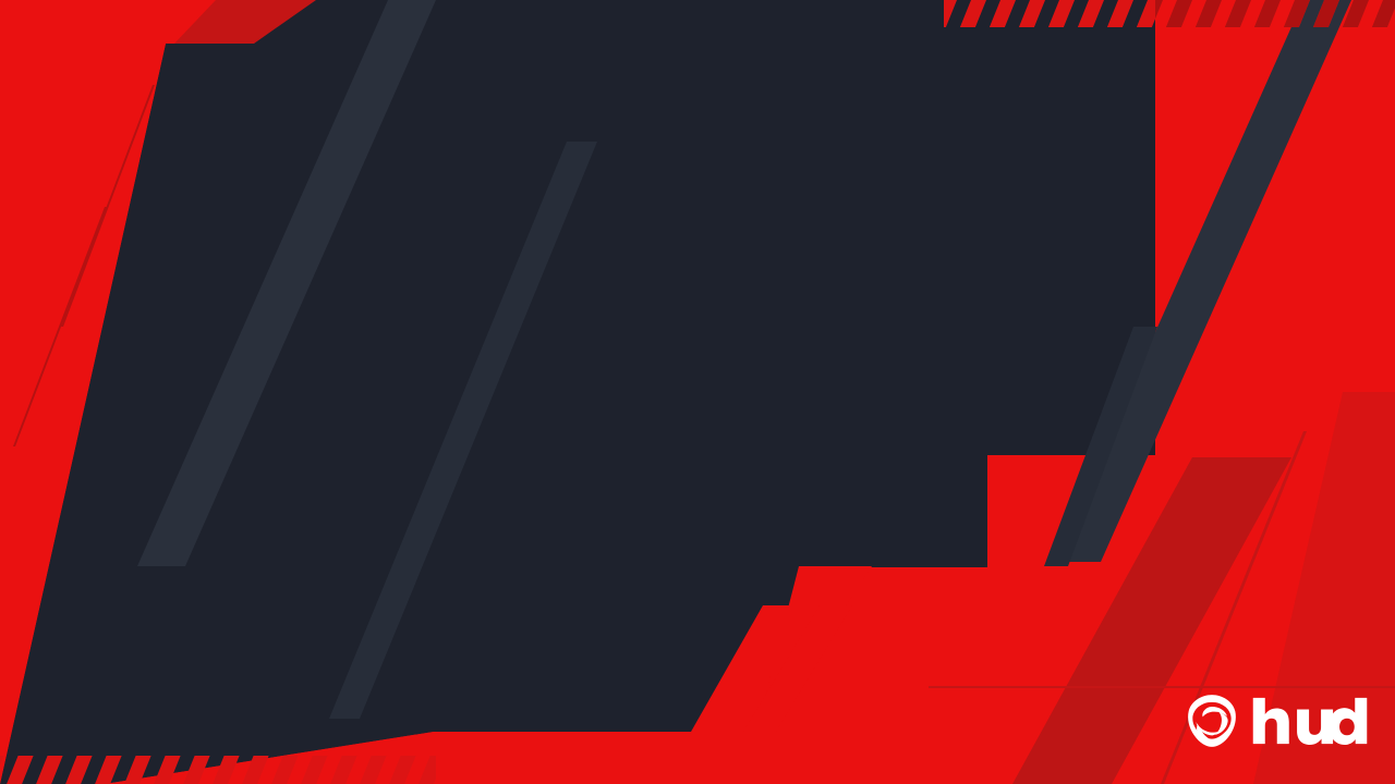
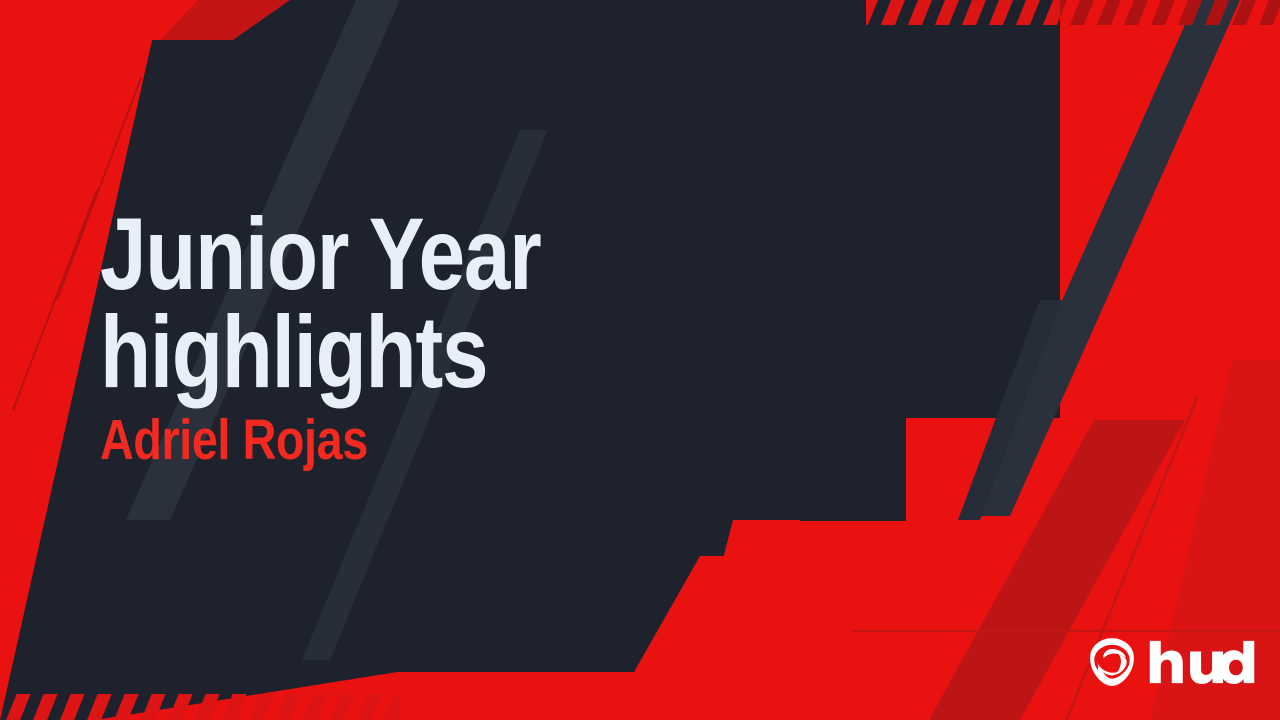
+ Junior Year
+ highlights
+ Adriel Rojas
